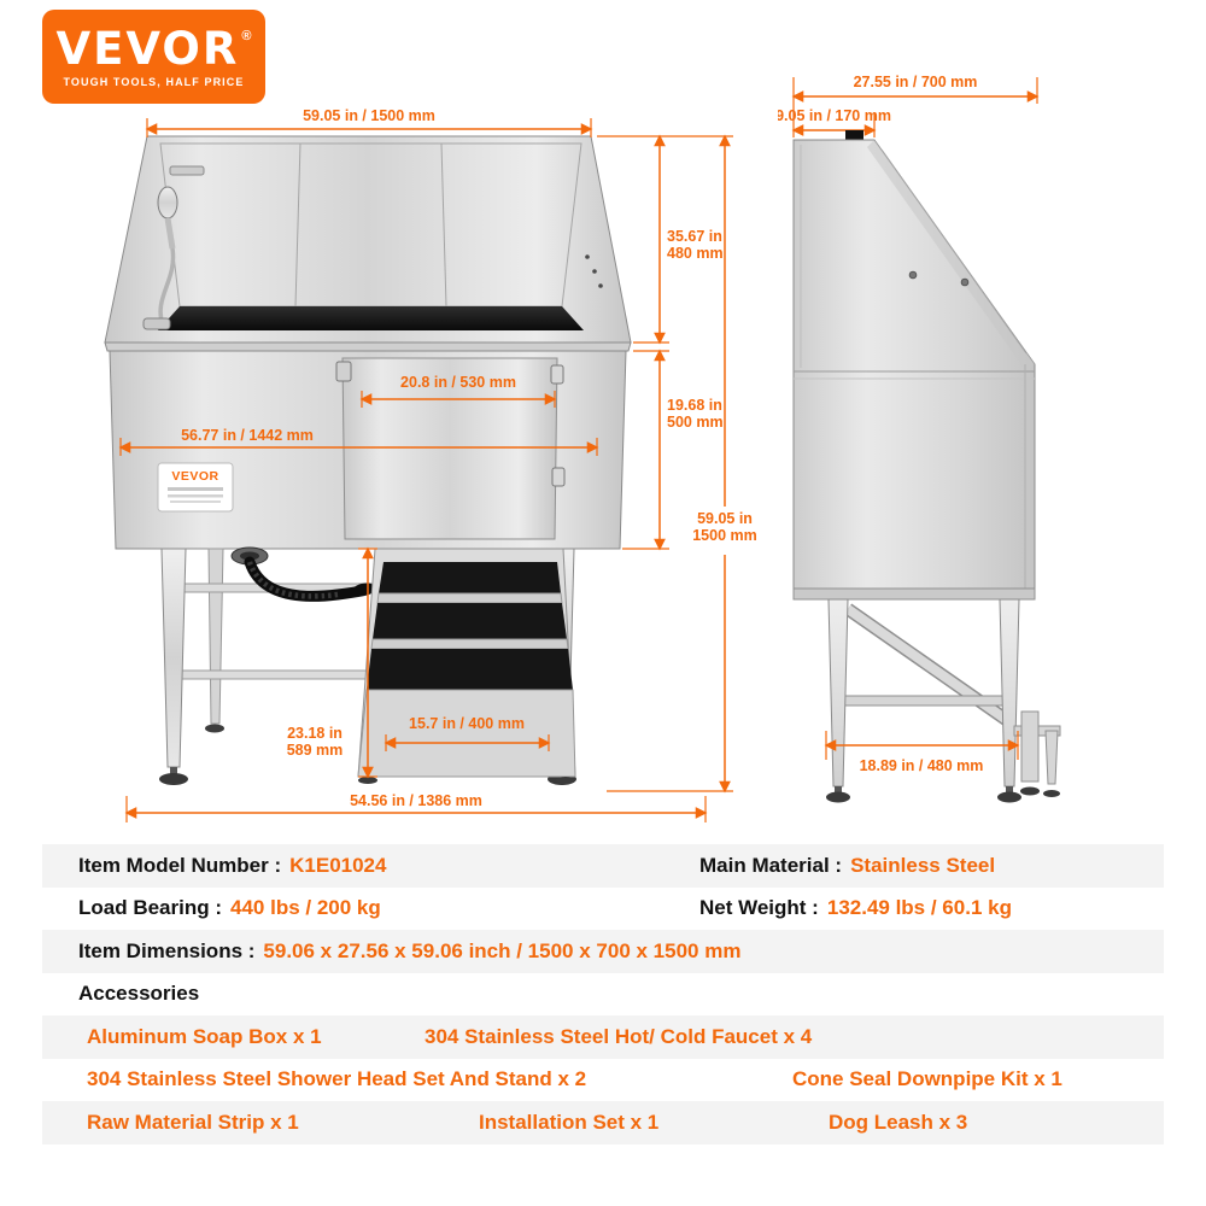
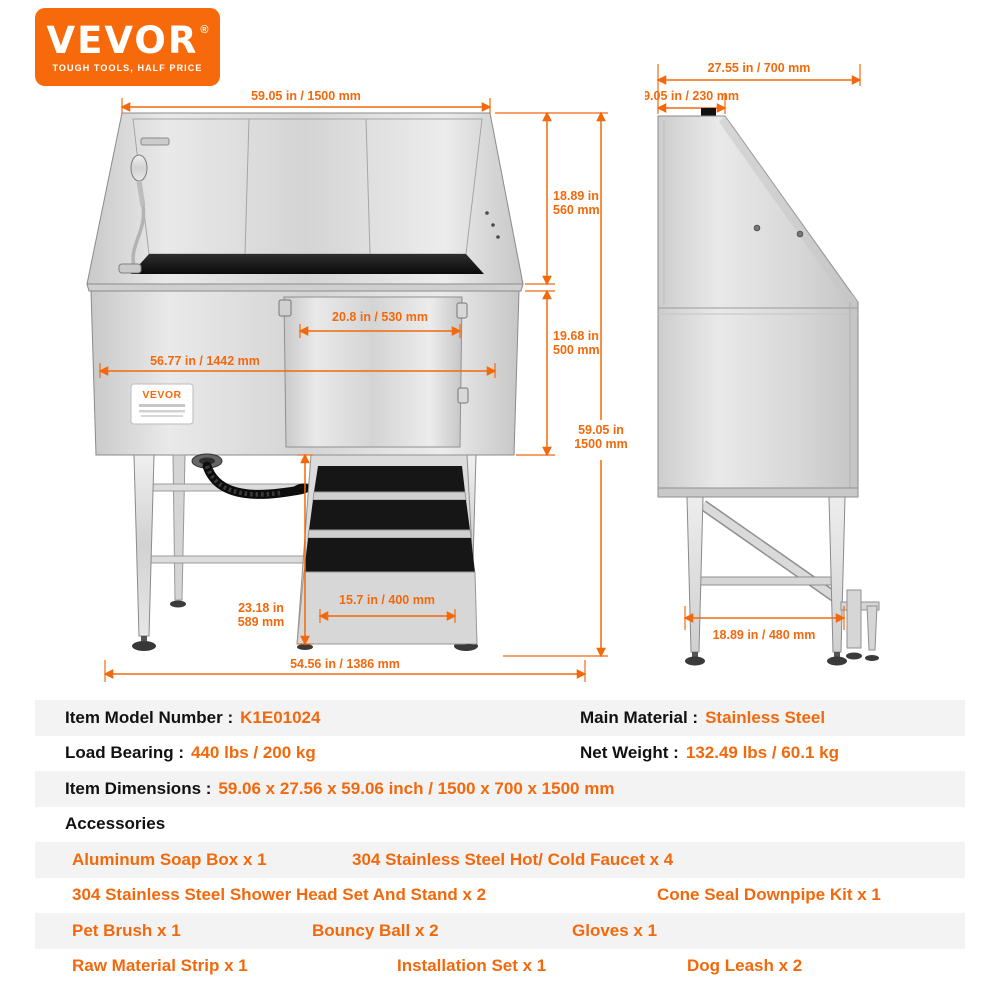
  VEVOR
  ®
  TOUGH TOOLS, HALF PRICE
  VEVOR
  59.05 in / 1500 mm
- 35.67 in
+ 18.89 in
- 480 mm
+ 560 mm
  19.68 in
  500 mm
  59.05 in
  1500 mm
  20.8 in / 530 mm
  56.77 in / 1442 mm
  23.18 in
  589 mm
  15.7 in / 400 mm
  54.56 in / 1386 mm
  27.55 in / 700 mm
- 9.05 in / 170 mm
+ 9.05 in / 230 mm
  18.89 in / 480 mm
  Item Model Number : K1E01024
  Main Material : Stainless Steel
  Load Bearing : 440 lbs / 200 kg
  Net Weight : 132.49 lbs / 60.1 kg
  Item Dimensions : 59.06 x 27.56 x 59.06 inch / 1500 x 700 x 1500 mm
  Accessories
  Aluminum Soap Box x 1
  304 Stainless Steel Hot/ Cold Faucet x 4
  304 Stainless Steel Shower Head Set And Stand x 2
  Cone Seal Downpipe Kit x 1
+ Pet Brush x 1
+ Bouncy Ball x 2
+ Gloves x 1
  Raw Material Strip x 1
  Installation Set x 1
- Dog Leash x 3
+ Dog Leash x 2
